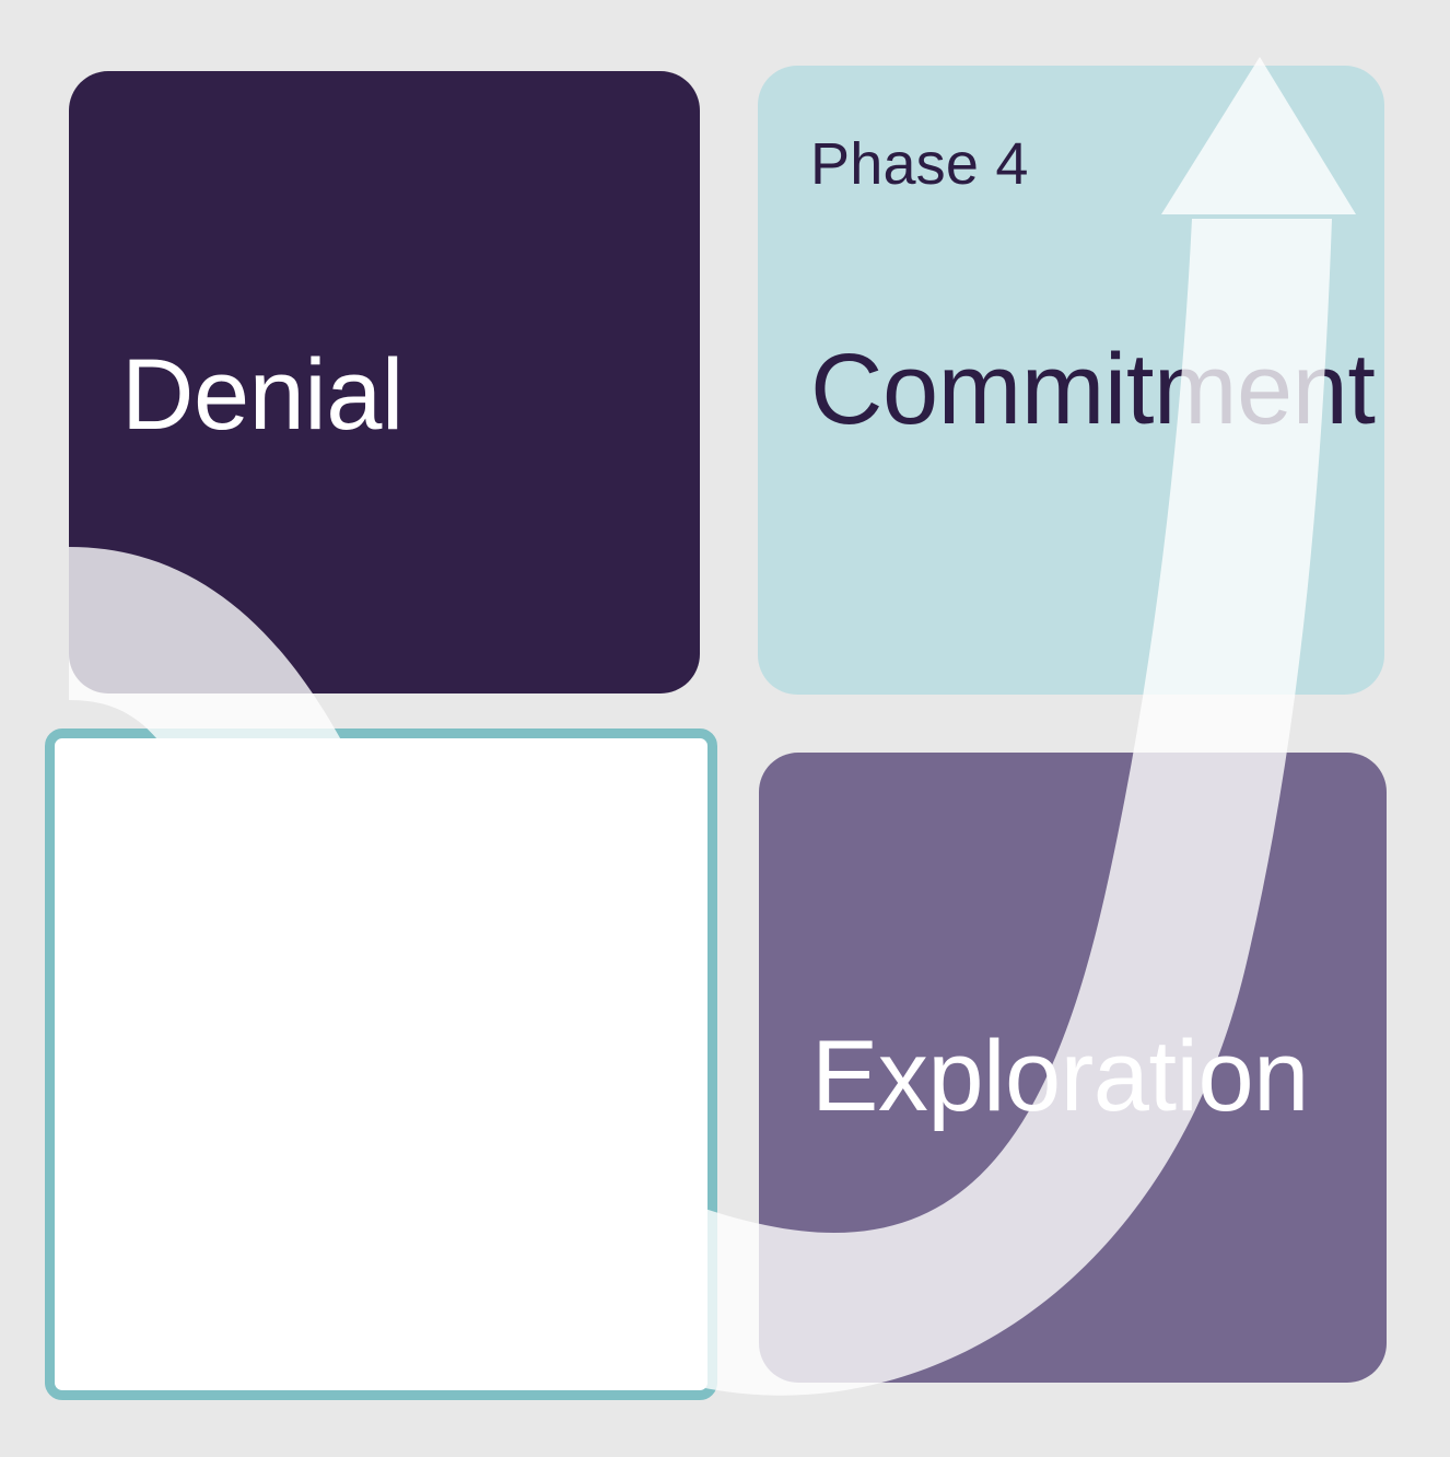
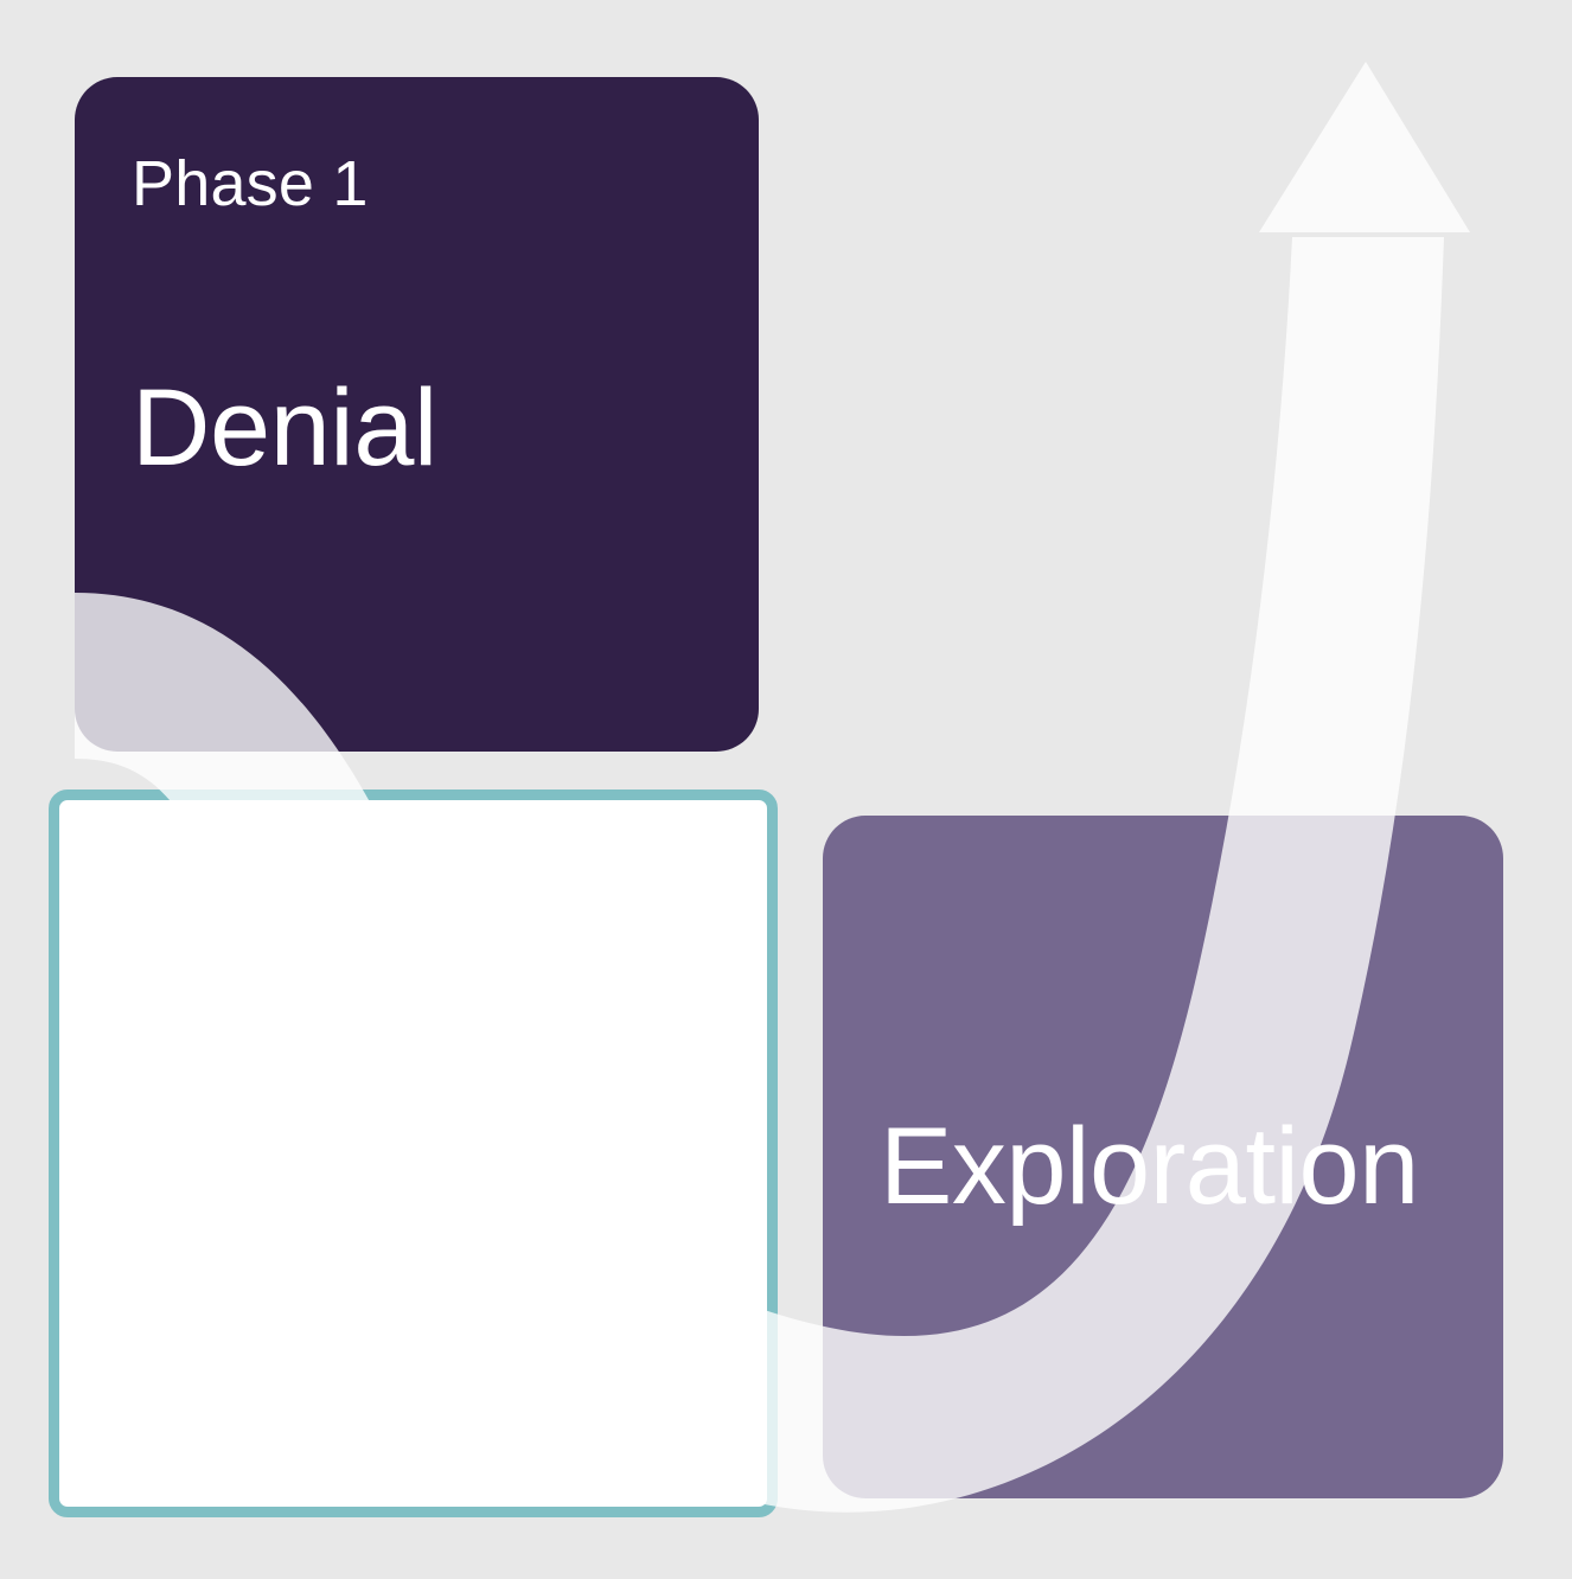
+ Phase 1
  Denial
- Phase 4
- Commitment
  Exploration
